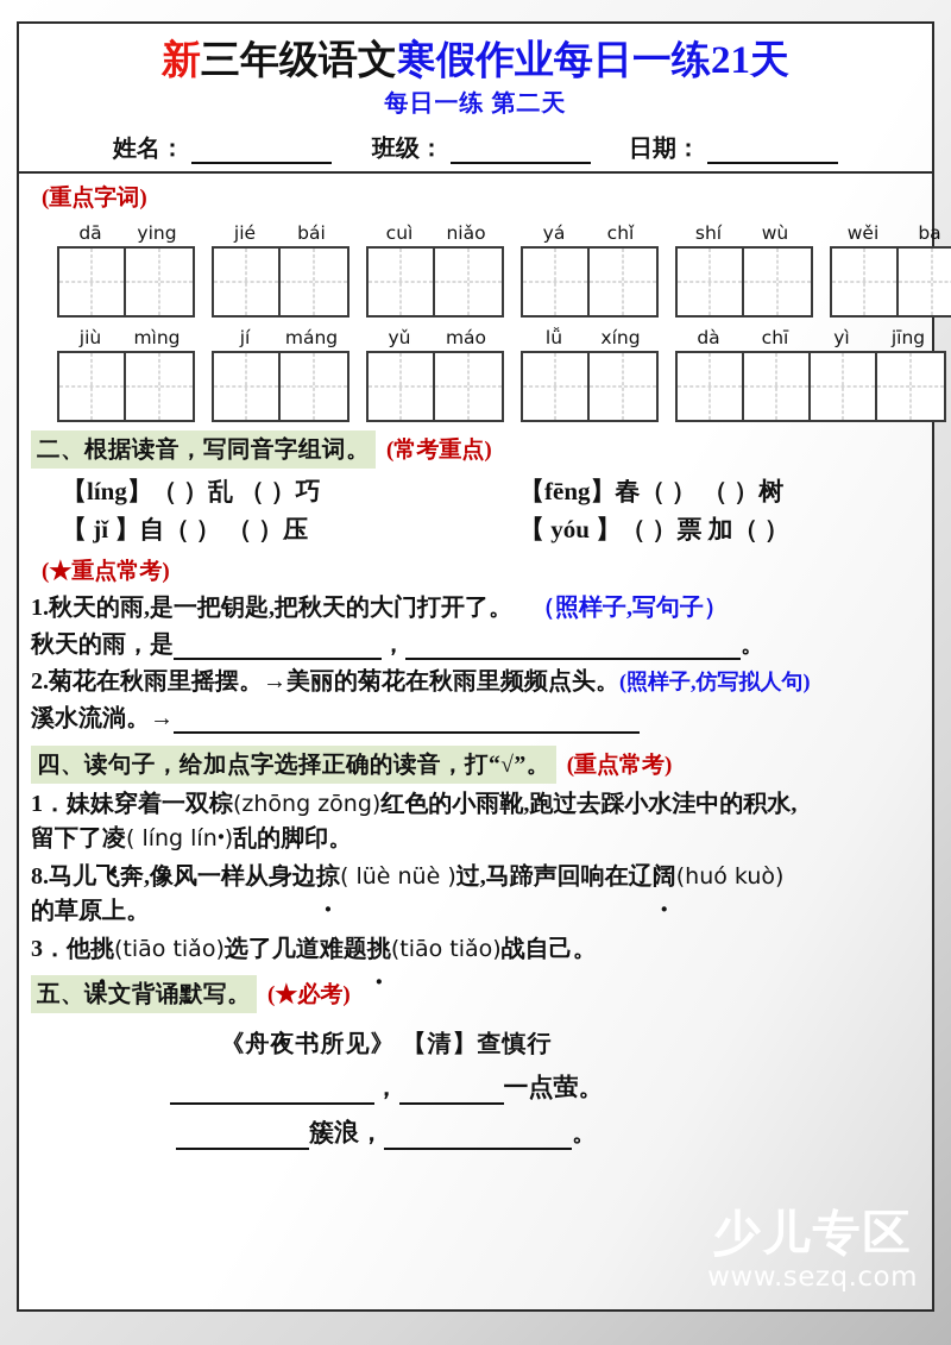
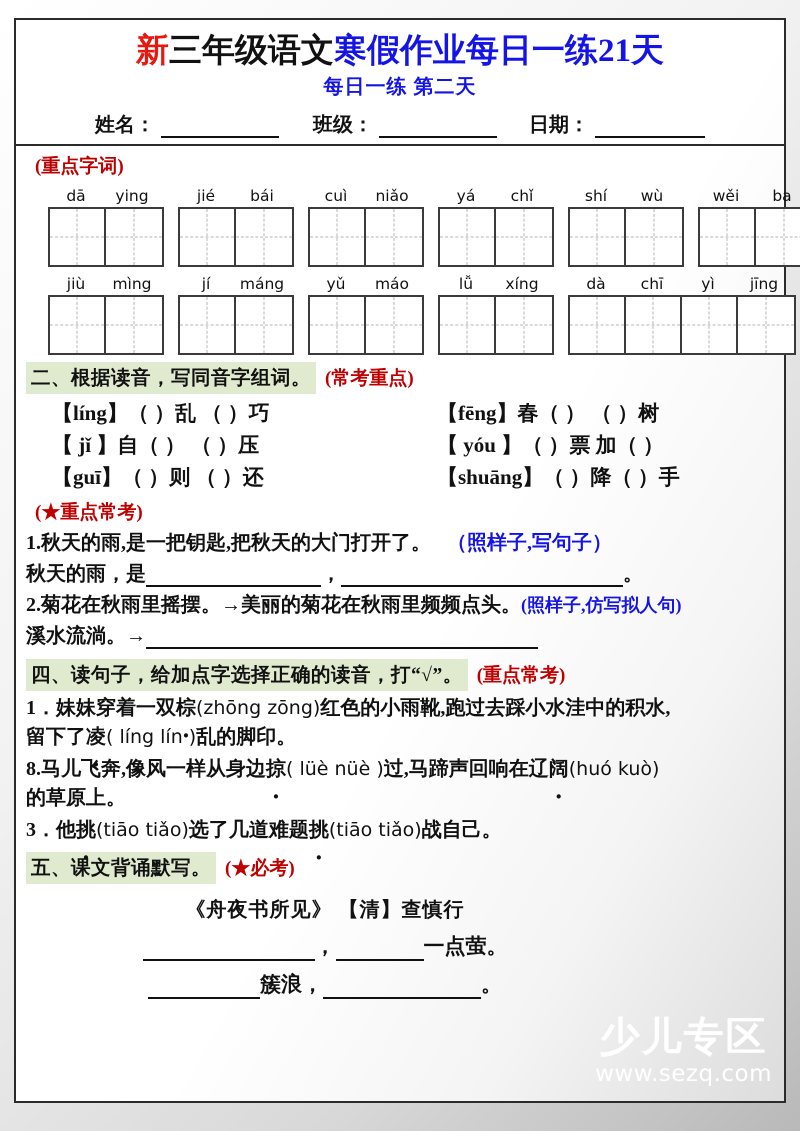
  新三年级语文寒假作业每日一练21天
  每日一练 第二天
  姓名：
  班级：
  日期：
  (重点字词)
  dā
  ying
  jié
  bái
  cuì
  niǎo
  yá
  chǐ
  shí
  wù
  wěi
  ba
  jiù
  mìng
  jí
  máng
  yǔ
  máo
  lǚ
  xíng
  dà
  chī
  yì
  jīng
  二、根据读音，写同音字组词。
  (常考重点)
  【líng】（ ）乱 （ ）巧
  【fēng】春（ ） （ ）树
  【 jǐ 】自（ ） （ ）压
  【 yóu 】（ ）票 加（ ）
+ 【guī】（ ）则 （ ）还
+ 【shuāng】（ ）降（ ）手
  (★重点常考)
  1.秋天的雨,是一把钥匙,把秋天的大门打开了。 （照样子,写句子）
  秋天的雨，是 ， 。
  2.菊花在秋雨里摇摆。→美丽的菊花在秋雨里频频点头。(照样子,仿写拟人句)
  溪水流淌。→
  四、读句子，给加点字选择正确的读音，打“√”。
  (重点常考)
  1．妹妹穿着一双棕(zhōng zōng)红色的小雨靴,跑过去踩小水洼中的积水,
  留下了凌( líng lín )乱的脚印。
  8.马儿飞奔,像风一样从身边掠( lüè nüè )过,马蹄声回响在辽阔(huó kuò)
  的草原上。
  3．他挑(tiāo tiǎo)选了几道难题挑(tiāo tiǎo)战自己。
  五、课文背诵默写。
  (★必考)
  《舟夜书所见》 【清】查慎行
  ， 一点萤。
  簇浪， 。
  少儿专区
  www.sezq.com
